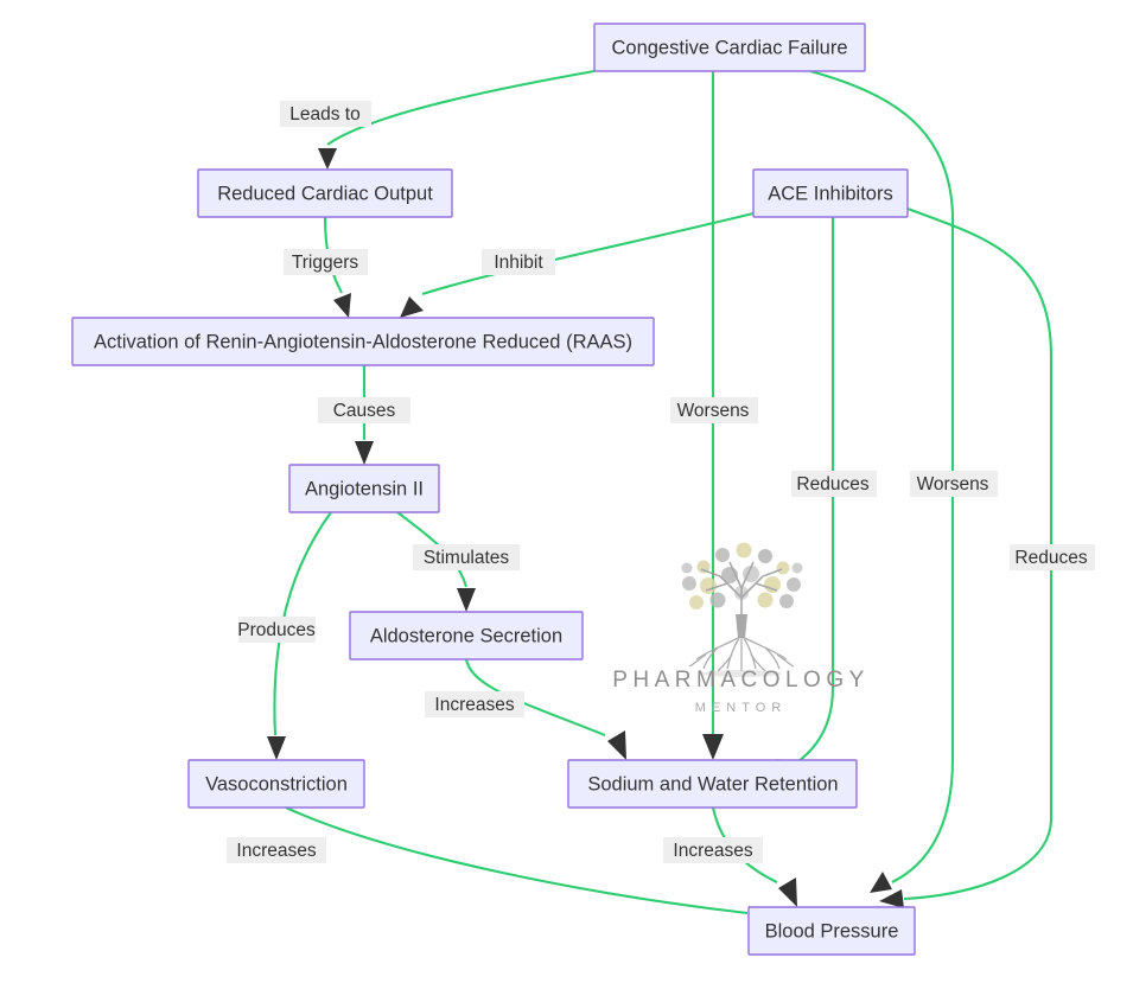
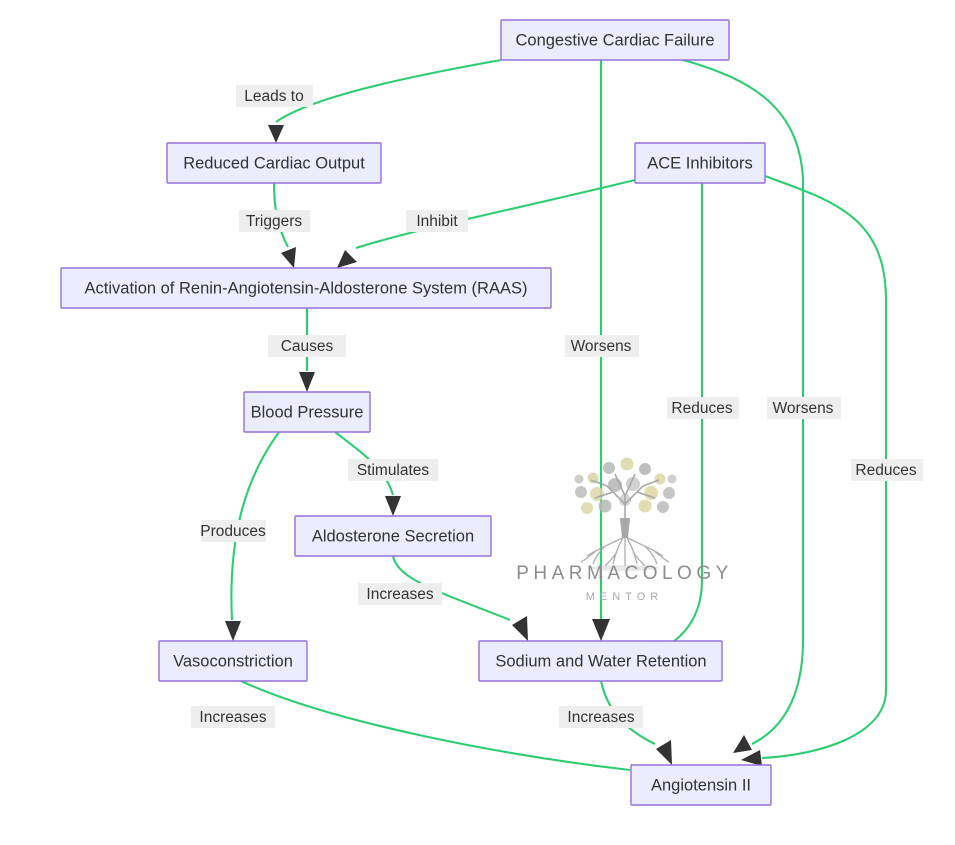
  Leads to
  Triggers
  Inhibit
  Causes
  Stimulates
  Produces
  Increases
  Increases
  Increases
  Worsens
  Worsens
  Reduces
  Reduces
  Congestive Cardiac Failure
  Reduced Cardiac Output
  ACE Inhibitors
- Activation of Renin-Angiotensin-Aldosterone Reduced (RAAS)
+ Activation of Renin-Angiotensin-Aldosterone System (RAAS)
- Angiotensin II
+ Blood Pressure
  Aldosterone Secretion
  Vasoconstriction
  Sodium and Water Retention
- Blood Pressure
+ Angiotensin II
  PHARMACOLOGY
  MENTOR
